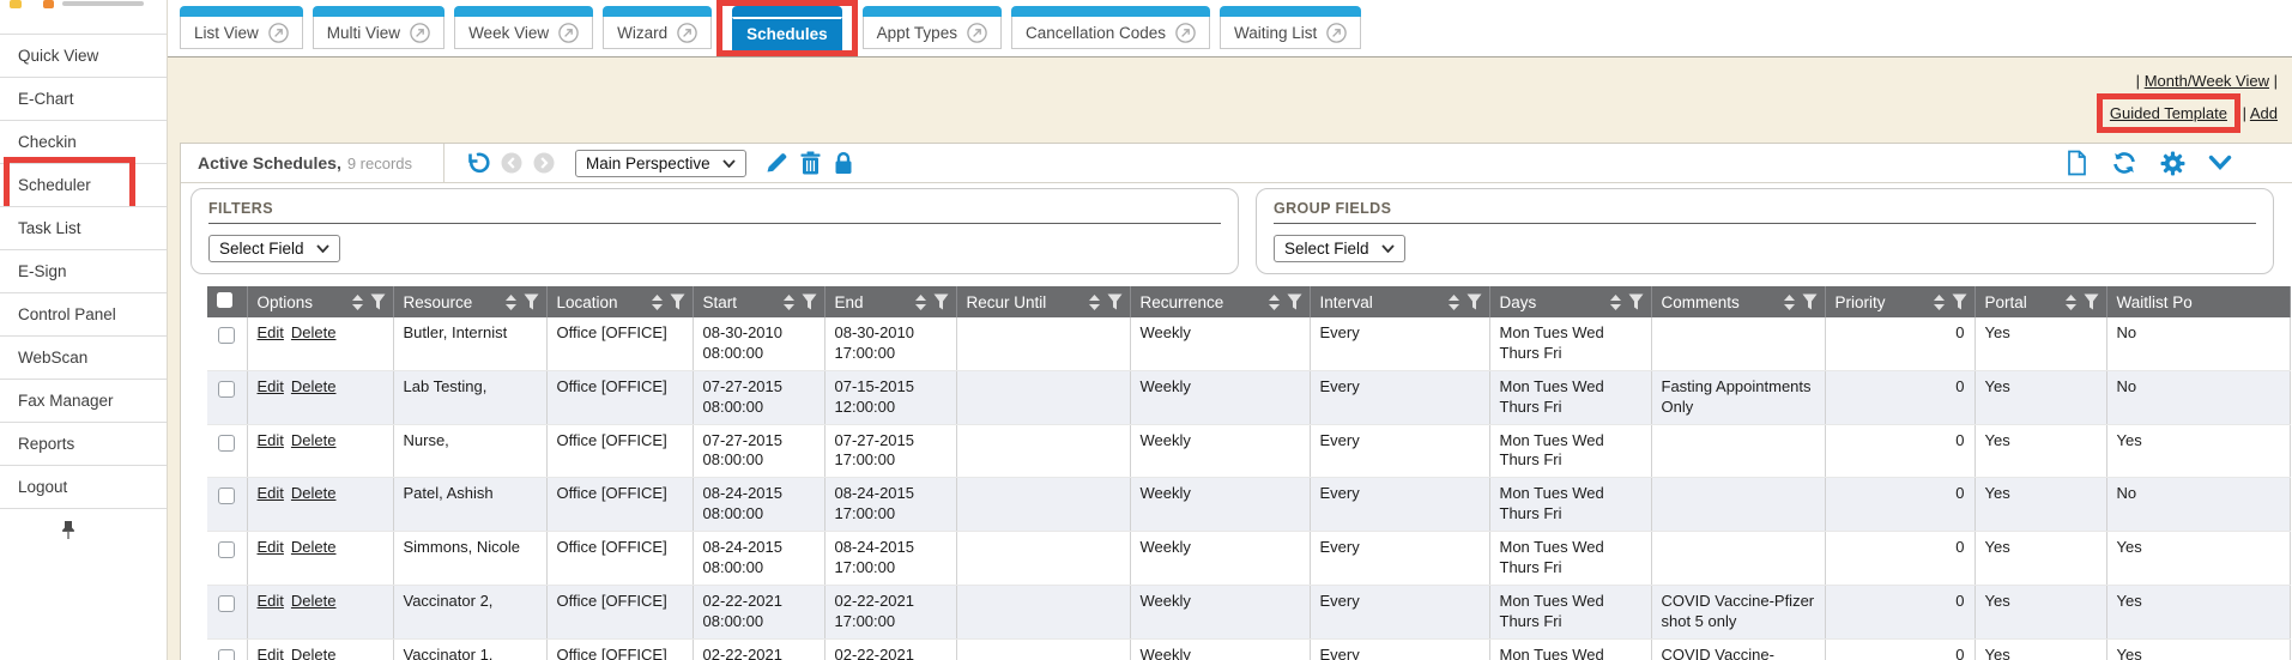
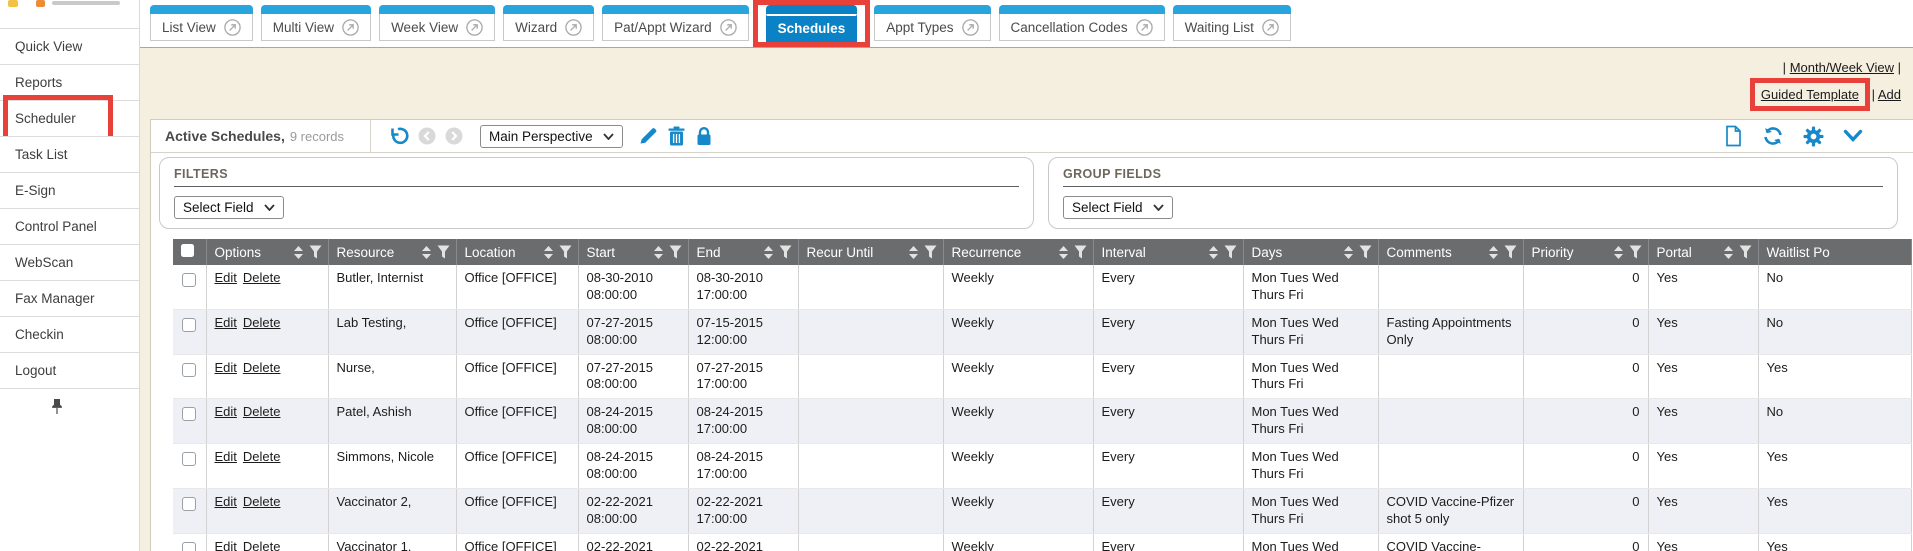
  Quick View
- E-Chart
- Checkin
+ Reports
  Scheduler
  Task List
  E-Sign
  Control Panel
  WebScan
  Fax Manager
- Reports
+ Checkin
  Logout
  List View
  Multi View
  Week View
  Wizard
+ Pat/Appt Wizard
  Schedules
  Appt Types
  Cancellation Codes
  Waiting List
  | Month/Week View |
  Guided Template | Add
  Active Schedules,
  9 records
  Main Perspective
  FILTERS
  Select Field
  GROUP FIELDS
  Select Field
  	Options	Resource	Location	Start	End	Recur Until	Recurrence	Interval	Days	Comments	Priority	Portal	Waitlist Po
  	Edit Delete	Butler, Internist	Office [OFFICE]	08-30-2010 08:00:00	08-30-2010 17:00:00		Weekly	Every	Mon Tues Wed Thurs Fri		0	Yes	No
  	Edit Delete	Lab Testing,	Office [OFFICE]	07-27-2015 08:00:00	07-15-2015 12:00:00		Weekly	Every	Mon Tues Wed Thurs Fri	Fasting Appointments Only	0	Yes	No
  	Edit Delete	Nurse,	Office [OFFICE]	07-27-2015 08:00:00	07-27-2015 17:00:00		Weekly	Every	Mon Tues Wed Thurs Fri		0	Yes	Yes
  	Edit Delete	Patel, Ashish	Office [OFFICE]	08-24-2015 08:00:00	08-24-2015 17:00:00		Weekly	Every	Mon Tues Wed Thurs Fri		0	Yes	No
  	Edit Delete	Simmons, Nicole	Office [OFFICE]	08-24-2015 08:00:00	08-24-2015 17:00:00		Weekly	Every	Mon Tues Wed Thurs Fri		0	Yes	Yes
  	Edit Delete	Vaccinator 2,	Office [OFFICE]	02-22-2021 08:00:00	02-22-2021 17:00:00		Weekly	Every	Mon Tues Wed Thurs Fri	COVID Vaccine-Pfizer shot 5 only	0	Yes	Yes
  	Edit Delete	Vaccinator 1,	Office [OFFICE]	02-22-2021	02-22-2021		Weekly	Every	Mon Tues Wed	COVID Vaccine-	0	Yes	Yes
